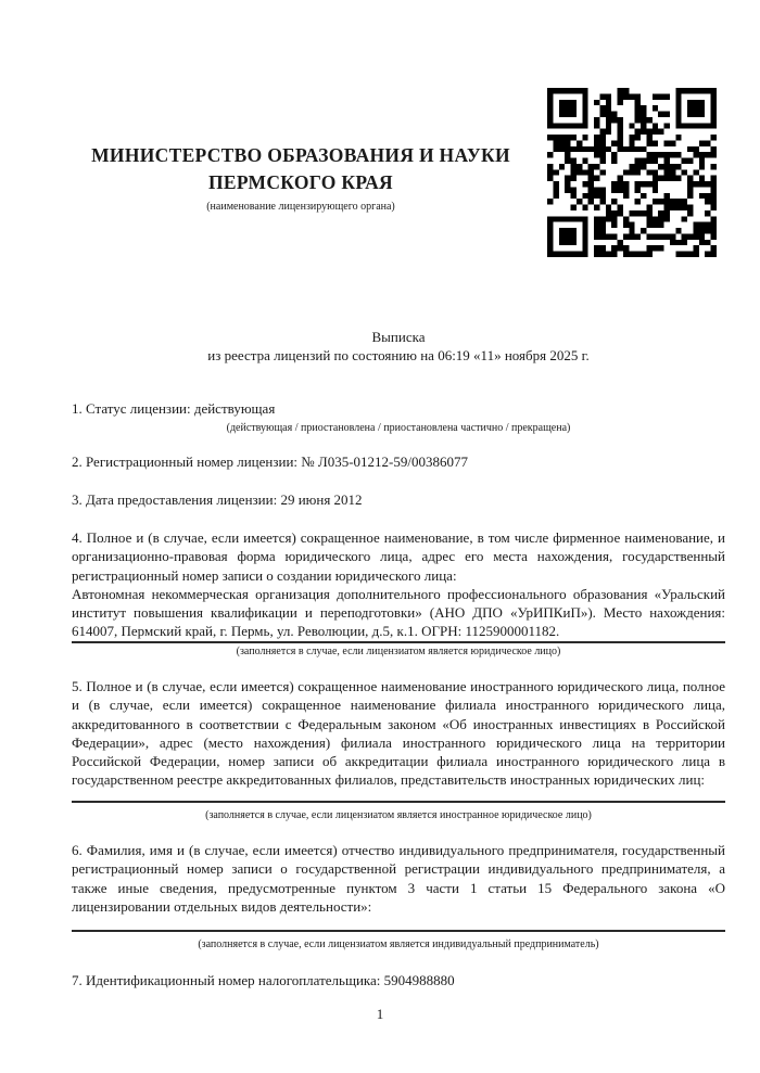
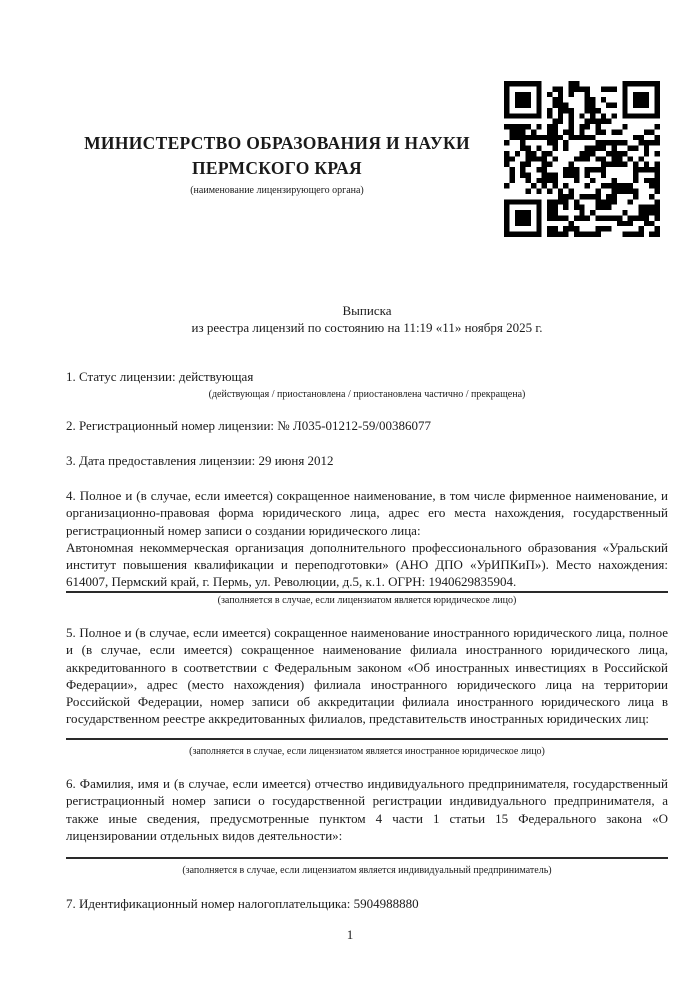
  МИНИСТЕРСТВО ОБРАЗОВАНИЯ И НАУКИ
  ПЕРМСКОГО КРАЯ
  (наименование лицензирующего органа)
  Выписка
- из реестра лицензий по состоянию на 06:19 «11» ноября 2025 г.
+ из реестра лицензий по состоянию на 11:19 «11» ноября 2025 г.
  1. Статус лицензии: действующая
  (действующая / приостановлена / приостановлена частично / прекращена)
  2. Регистрационный номер лицензии: № Л035-01212-59/00386077
  3. Дата предоставления лицензии: 29 июня 2012
  4. Полное и (в случае, если имеется) сокращенное наименование, в том числе фирменное наименование, и
  организационно-правовая форма юридического лица, адрес его места нахождения, государственный
  регистрационный номер записи о создании юридического лица:
  Автономная некоммерческая организация дополнительного профессионального образования «Уральский
  институт повышения квалификации и переподготовки» (АНО ДПО «УрИПКиП»). Место нахождения:
- 614007, Пермский край, г. Пермь, ул. Революции, д.5, к.1. ОГРН: 1125900001182.
+ 614007, Пермский край, г. Пермь, ул. Революции, д.5, к.1. ОГРН: 1940629835904.
  (заполняется в случае, если лицензиатом является юридическое лицо)
  5. Полное и (в случае, если имеется) сокращенное наименование иностранного юридического лица, полное
  и (в случае, если имеется) сокращенное наименование филиала иностранного юридического лица,
  аккредитованного в соответствии с Федеральным законом «Об иностранных инвестициях в Российской
  Федерации», адрес (место нахождения) филиала иностранного юридического лица на территории
  Российской Федерации, номер записи об аккредитации филиала иностранного юридического лица в
  государственном реестре аккредитованных филиалов, представительств иностранных юридических лиц:
  (заполняется в случае, если лицензиатом является иностранное юридическое лицо)
  6. Фамилия, имя и (в случае, если имеется) отчество индивидуального предпринимателя, государственный
  регистрационный номер записи о государственной регистрации индивидуального предпринимателя, а
- также иные сведения, предусмотренные пунктом 3 части 1 статьи 15 Федерального закона «О
+ также иные сведения, предусмотренные пунктом 4 части 1 статьи 15 Федерального закона «О
  лицензировании отдельных видов деятельности»:
  (заполняется в случае, если лицензиатом является индивидуальный предприниматель)
  7. Идентификационный номер налогоплательщика: 5904988880
  1
